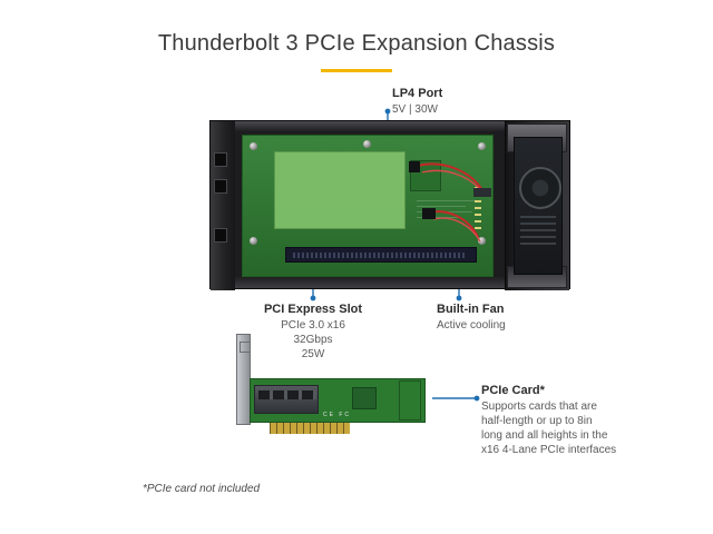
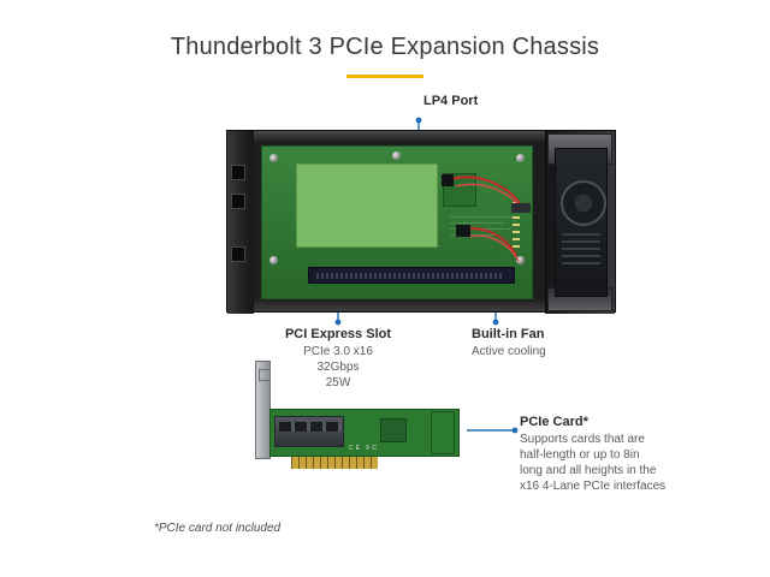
  Thunderbolt 3 PCIe Expansion Chassis
  LP4 Port
- 5V | 30W
  PCI Express Slot
  PCIe 3.0 x16
  32Gbps
  25W
  Built-in Fan
  Active cooling
  PCIe Card*
  Supports cards that are
  half-length or up to 8in
  long and all heights in the
  x16 4-Lane PCIe interfaces
  *PCIe card not included
